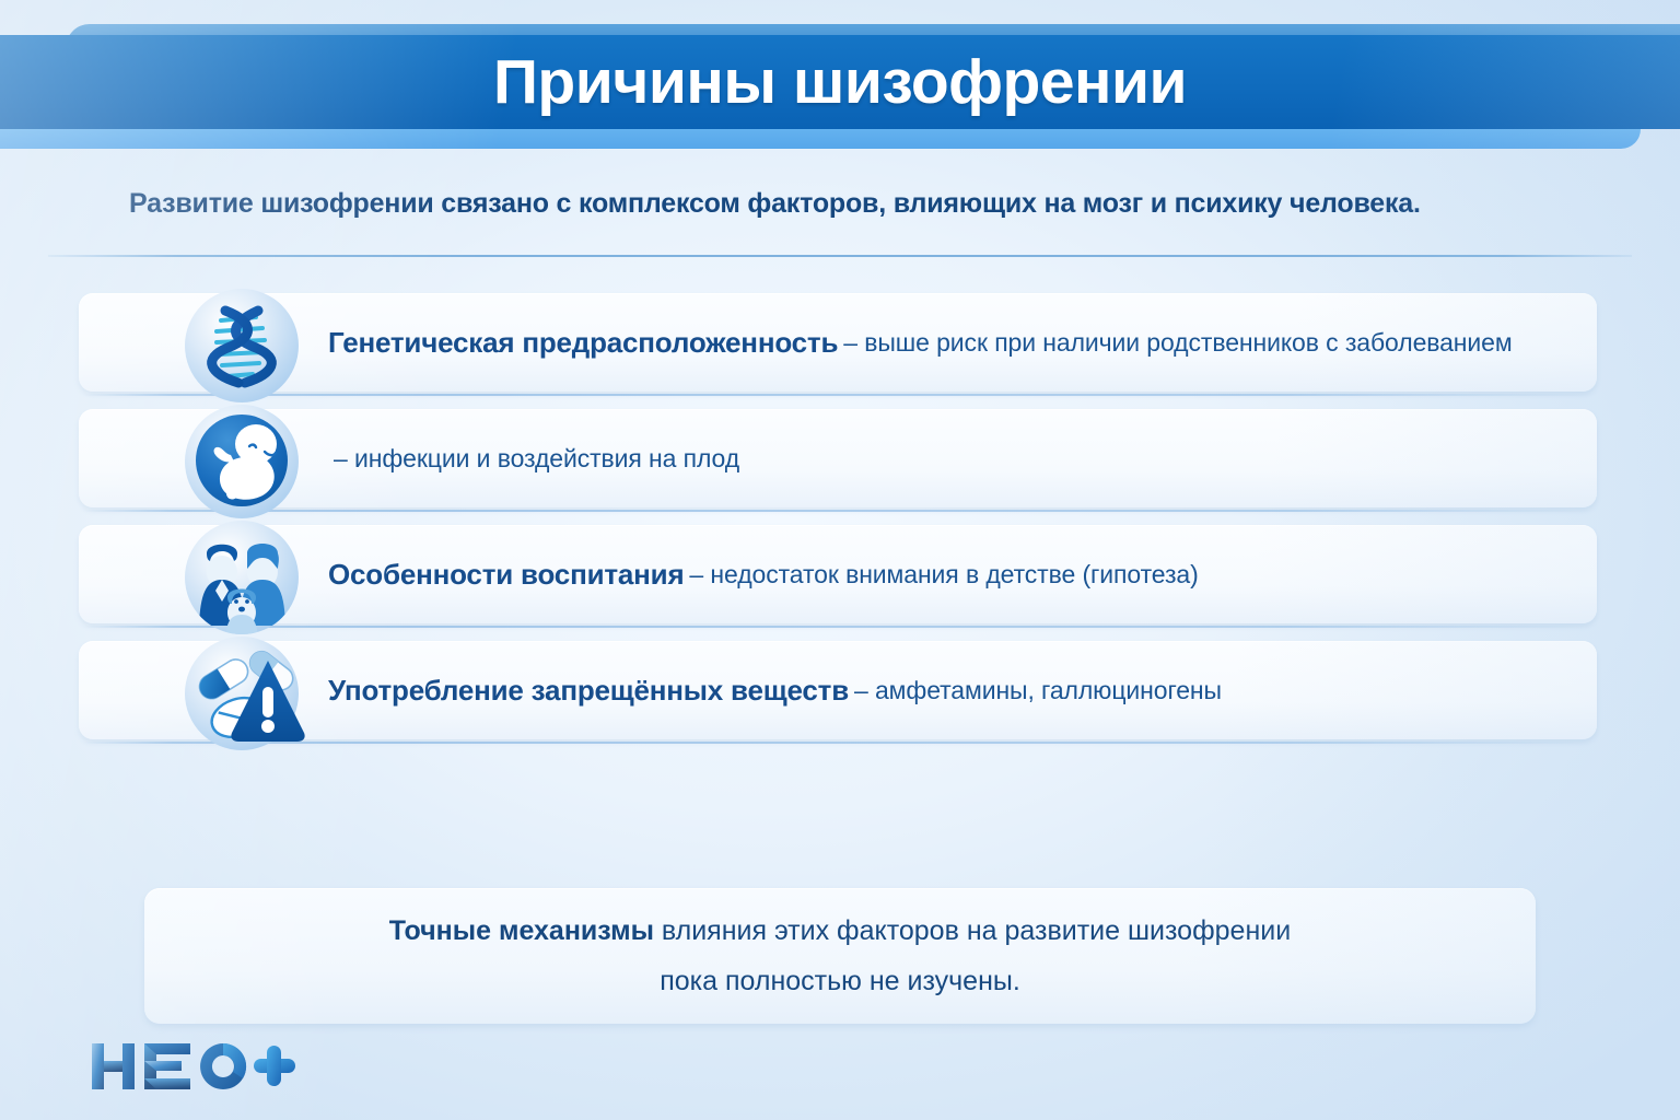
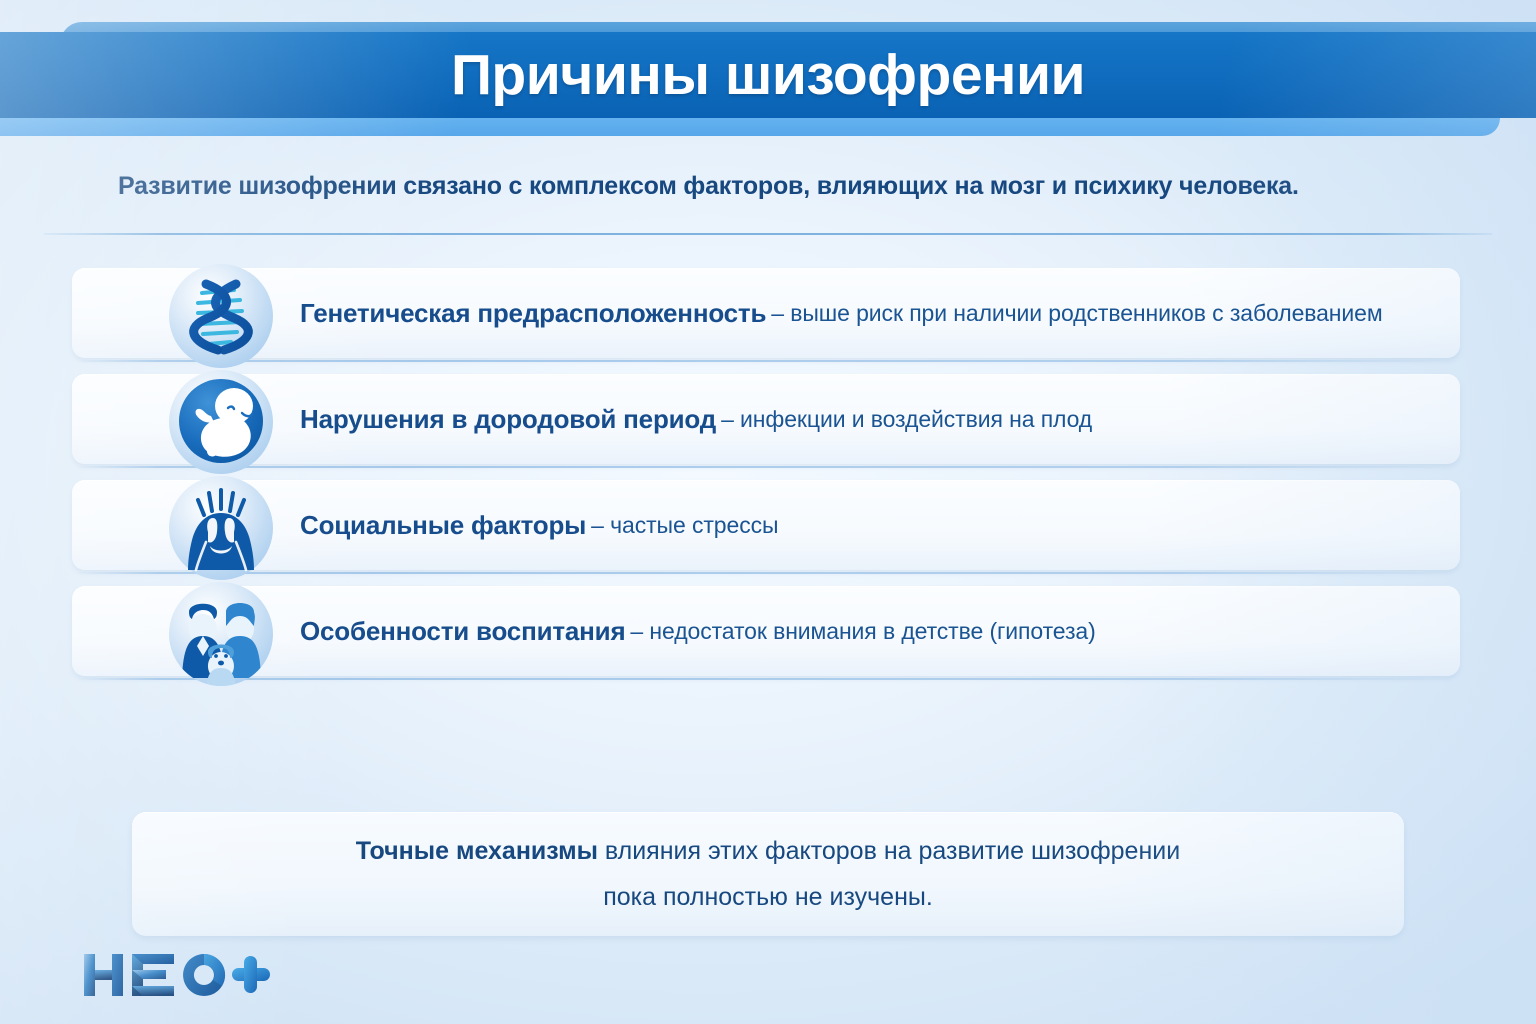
  Генетическая предрасположенность
  – выше риск при наличии родственников с заболеванием
+ Нарушения в дородовой период
  – инфекции и воздействия на плод
+ Социальные факторы
+ – частые стрессы
  Особенности воспитания
  – недостаток внимания в детстве (гипотеза)
- Употребление запрещённых веществ
- – амфетамины, галлюциногены
